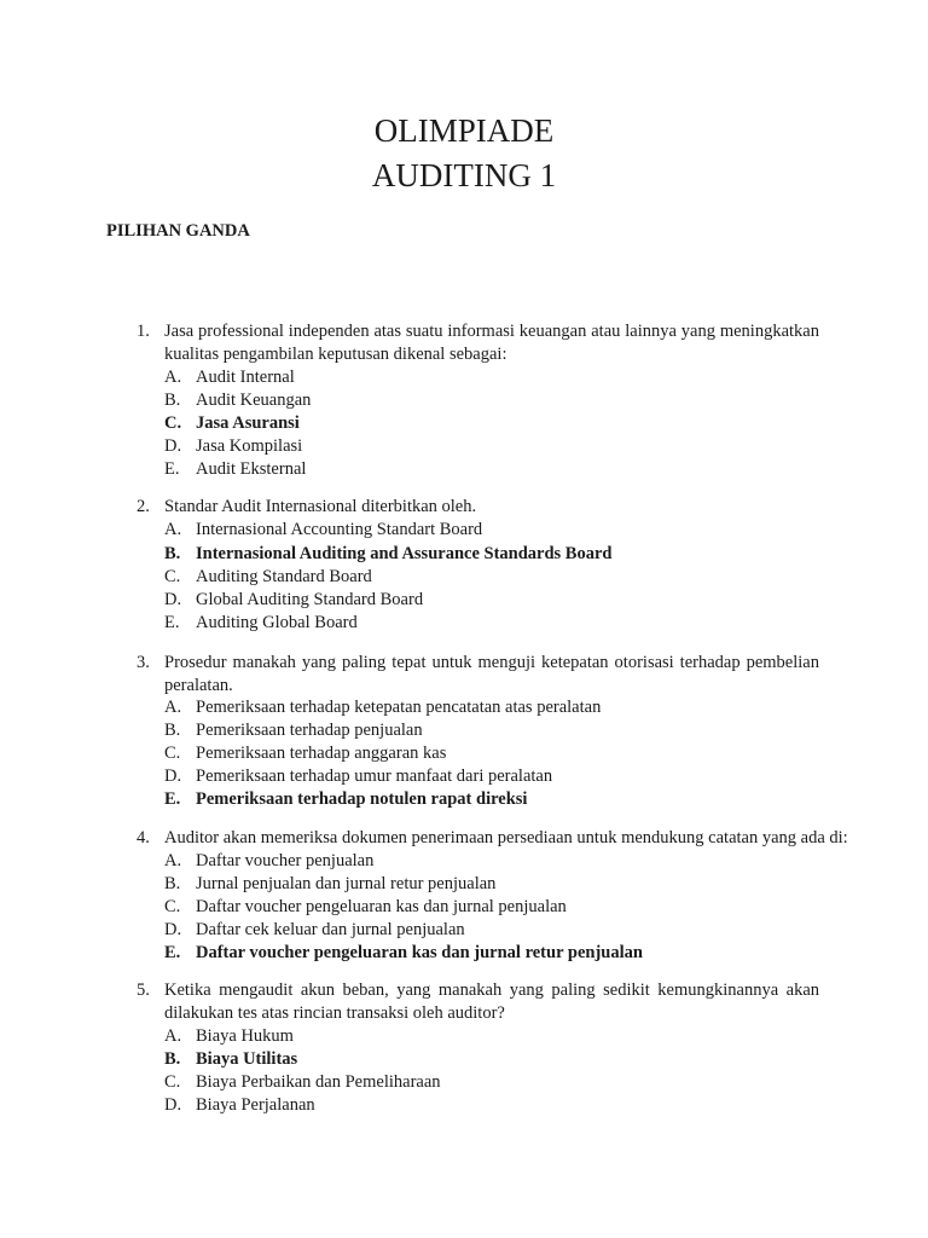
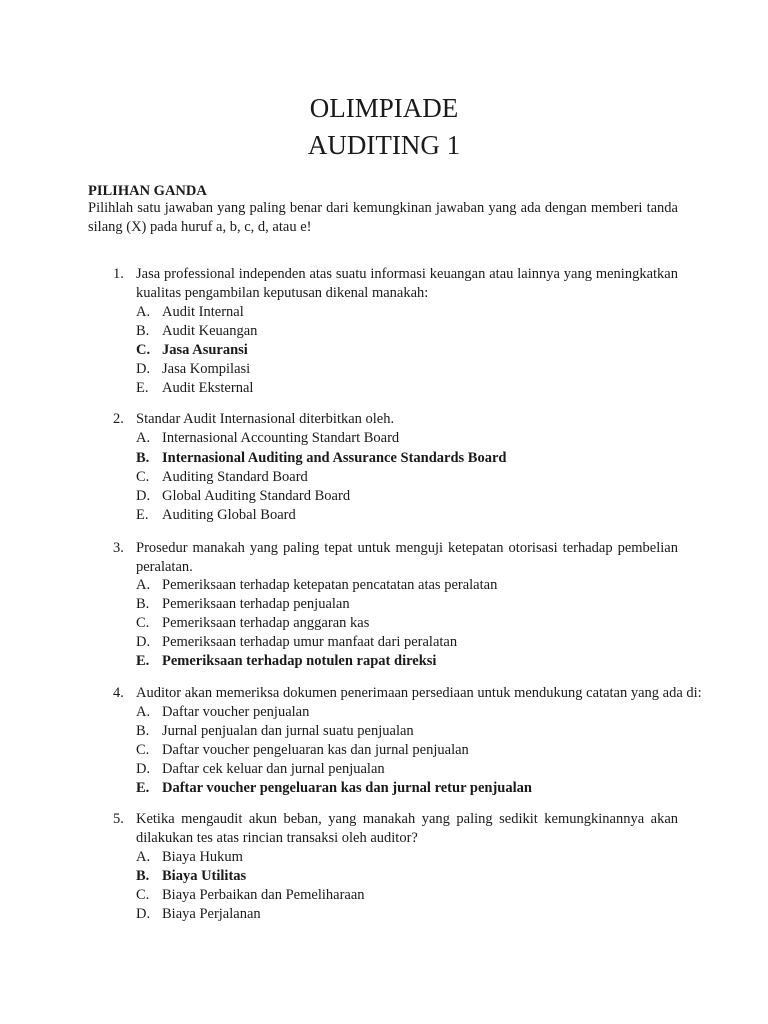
  OLIMPIADE
  AUDITING 1
  PILIHAN GANDA
+ Pilihlah satu jawaban yang paling benar dari kemungkinan jawaban yang ada dengan memberi tanda silang (X) pada huruf a, b, c, d, atau e!
  1.
- Jasa professional independen atas suatu informasi keuangan atau lainnya yang meningkatkan kualitas pengambilan keputusan dikenal sebagai:
+ Jasa professional independen atas suatu informasi keuangan atau lainnya yang meningkatkan kualitas pengambilan keputusan dikenal manakah:
  A. Audit Internal
  B. Audit Keuangan
  C. Jasa Asuransi
  D. Jasa Kompilasi
  E. Audit Eksternal
  2.
  Standar Audit Internasional diterbitkan oleh.
  A. Internasional Accounting Standart Board
  B. Internasional Auditing and Assurance Standards Board
  C. Auditing Standard Board
  D. Global Auditing Standard Board
  E. Auditing Global Board
  3.
  Prosedur manakah yang paling tepat untuk menguji ketepatan otorisasi terhadap pembelian peralatan.
  A. Pemeriksaan terhadap ketepatan pencatatan atas peralatan
  B. Pemeriksaan terhadap penjualan
  C. Pemeriksaan terhadap anggaran kas
  D. Pemeriksaan terhadap umur manfaat dari peralatan
  E. Pemeriksaan terhadap notulen rapat direksi
  4.
  Auditor akan memeriksa dokumen penerimaan persediaan untuk mendukung catatan yang ada di:
  A. Daftar voucher penjualan
- B. Jurnal penjualan dan jurnal retur penjualan
+ B. Jurnal penjualan dan jurnal suatu penjualan
  C. Daftar voucher pengeluaran kas dan jurnal penjualan
  D. Daftar cek keluar dan jurnal penjualan
  E. Daftar voucher pengeluaran kas dan jurnal retur penjualan
  5.
  Ketika mengaudit akun beban, yang manakah yang paling sedikit kemungkinannya akan dilakukan tes atas rincian transaksi oleh auditor?
  A. Biaya Hukum
  B. Biaya Utilitas
  C. Biaya Perbaikan dan Pemeliharaan
  D. Biaya Perjalanan
